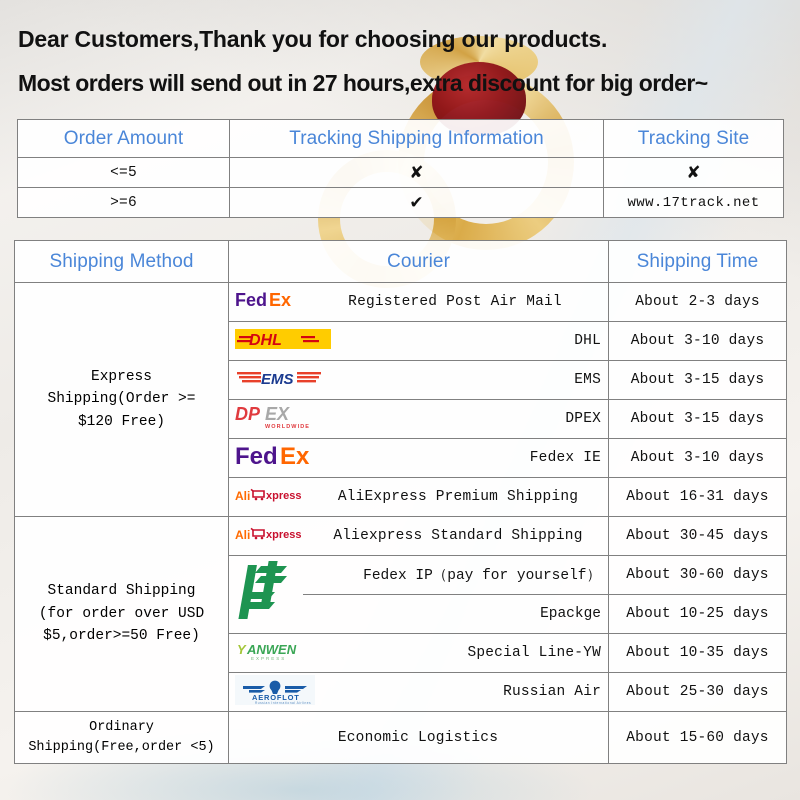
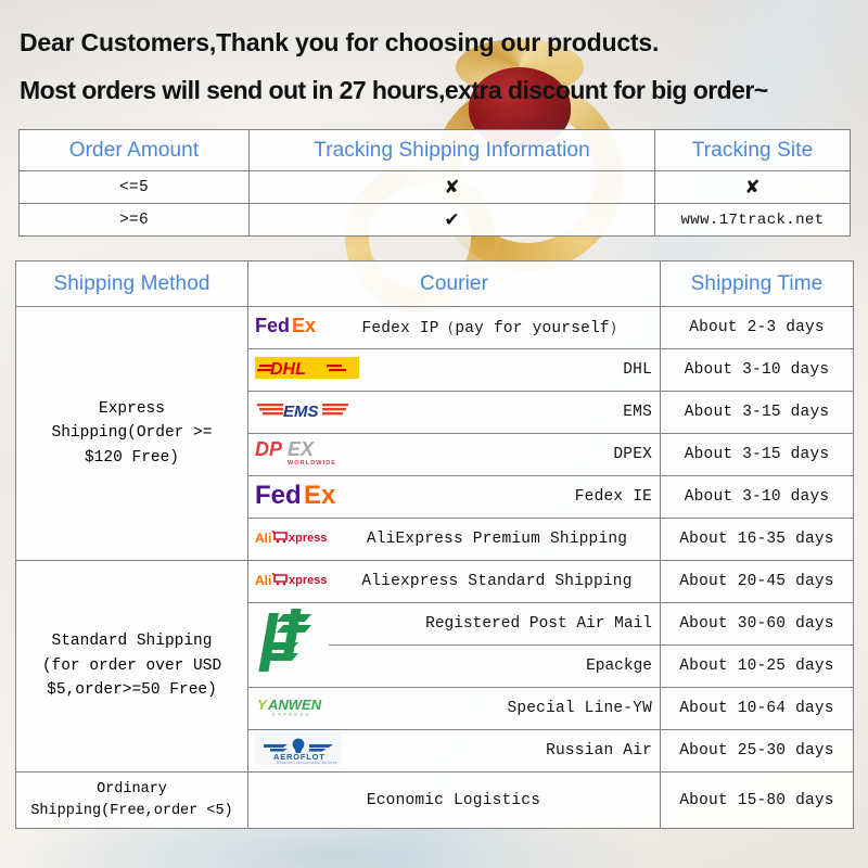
  Dear Customers,Thank you for choosing our products.
  Most orders will send out in 27 hours,extra discount for big order~
  Order Amount	Tracking Shipping Information	Tracking Site
  <=5	✘	✘
  >=6	✔	www.17track.net
  Shipping Method	Courier	Shipping Time
- ExpressShipping(Order >=$120 Free)	Fed Ex Registered Post Air Mail	About 2-3 days
+ ExpressShipping(Order >=$120 Free)	Fed Ex Fedex IP（pay for yourself）	About 2-3 days
  DHL DHL	About 3-10 days
  EMS EMS	About 3-15 days
  DP EX DPEX	About 3-15 days
  Fed Ex Fedex IE	About 3-10 days
- Ali xpress AliExpress Premium Shipping	About 16-31 days
+ Ali xpress AliExpress Premium Shipping	About 16-35 days
- Standard Shipping(for order over USD$5,order>=50 Free)	Ali xpress Aliexpress Standard Shipping	About 30-45 days
+ Standard Shipping(for order over USD$5,order>=50 Free)	Ali xpress Aliexpress Standard Shipping	About 20-45 days
- Fedex IP（pay for yourself） Epackge	About 30-60 days
+ Registered Post Air Mail Epackge	About 30-60 days
  About 10-25 days
- Y ANWEN Special Line-YW	About 10-35 days
+ Y ANWEN Special Line-YW	About 10-64 days
- OrdinaryShipping(Free,order <5)	Economic Logistics	About 15-60 days
+ OrdinaryShipping(Free,order <5)	Economic Logistics	About 15-80 days
